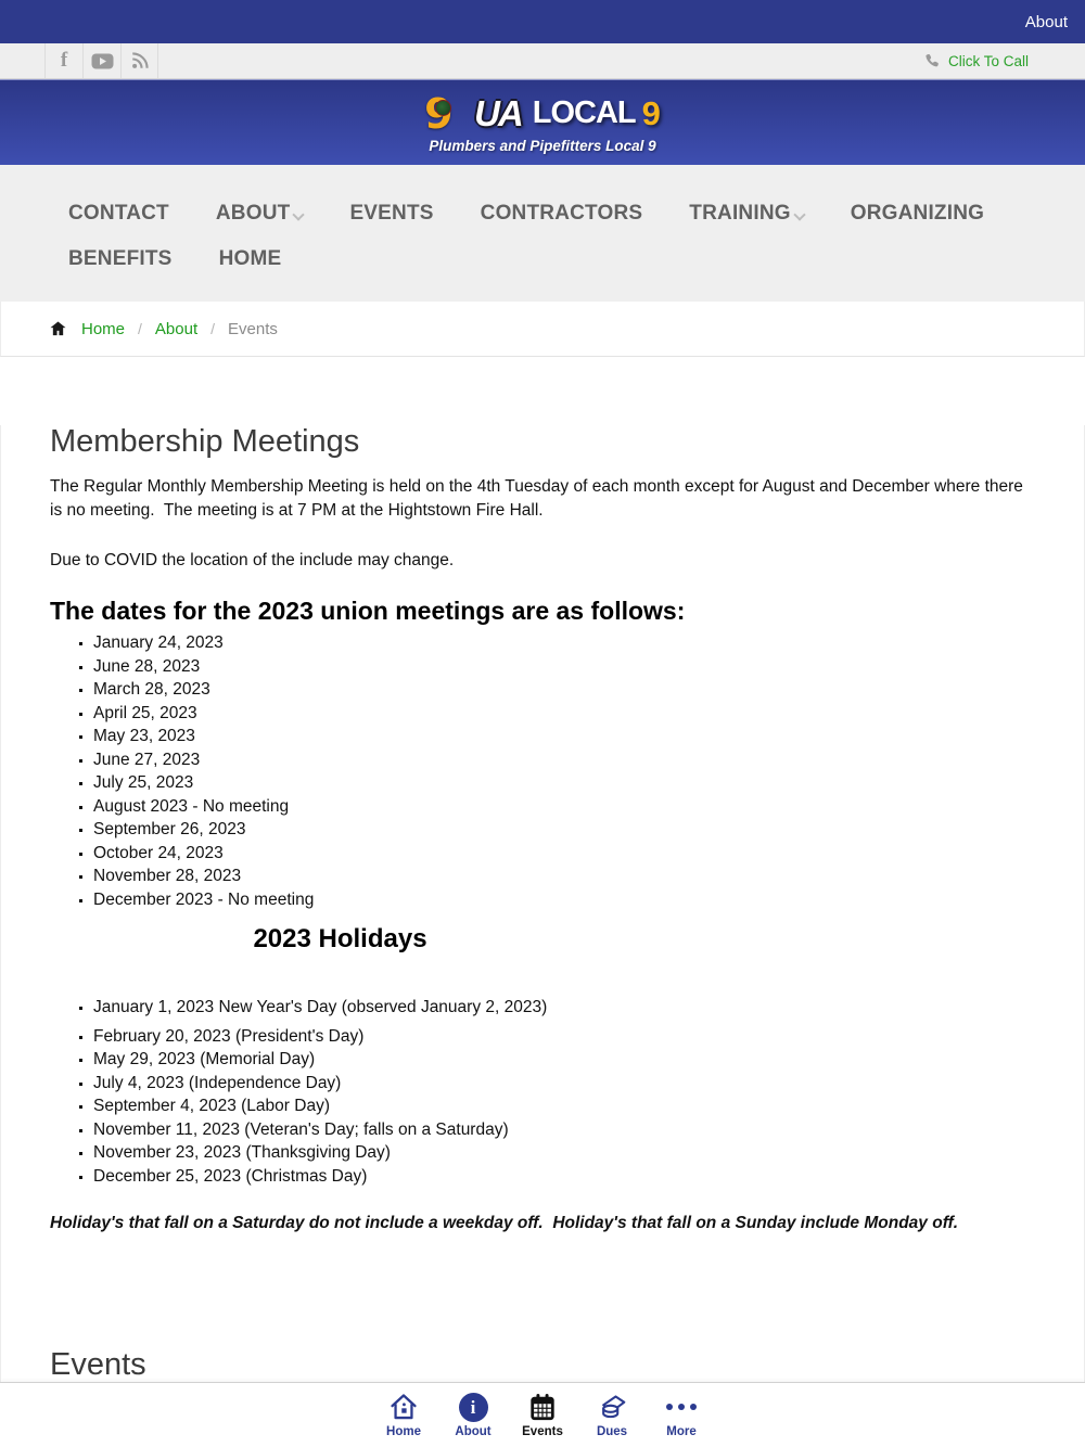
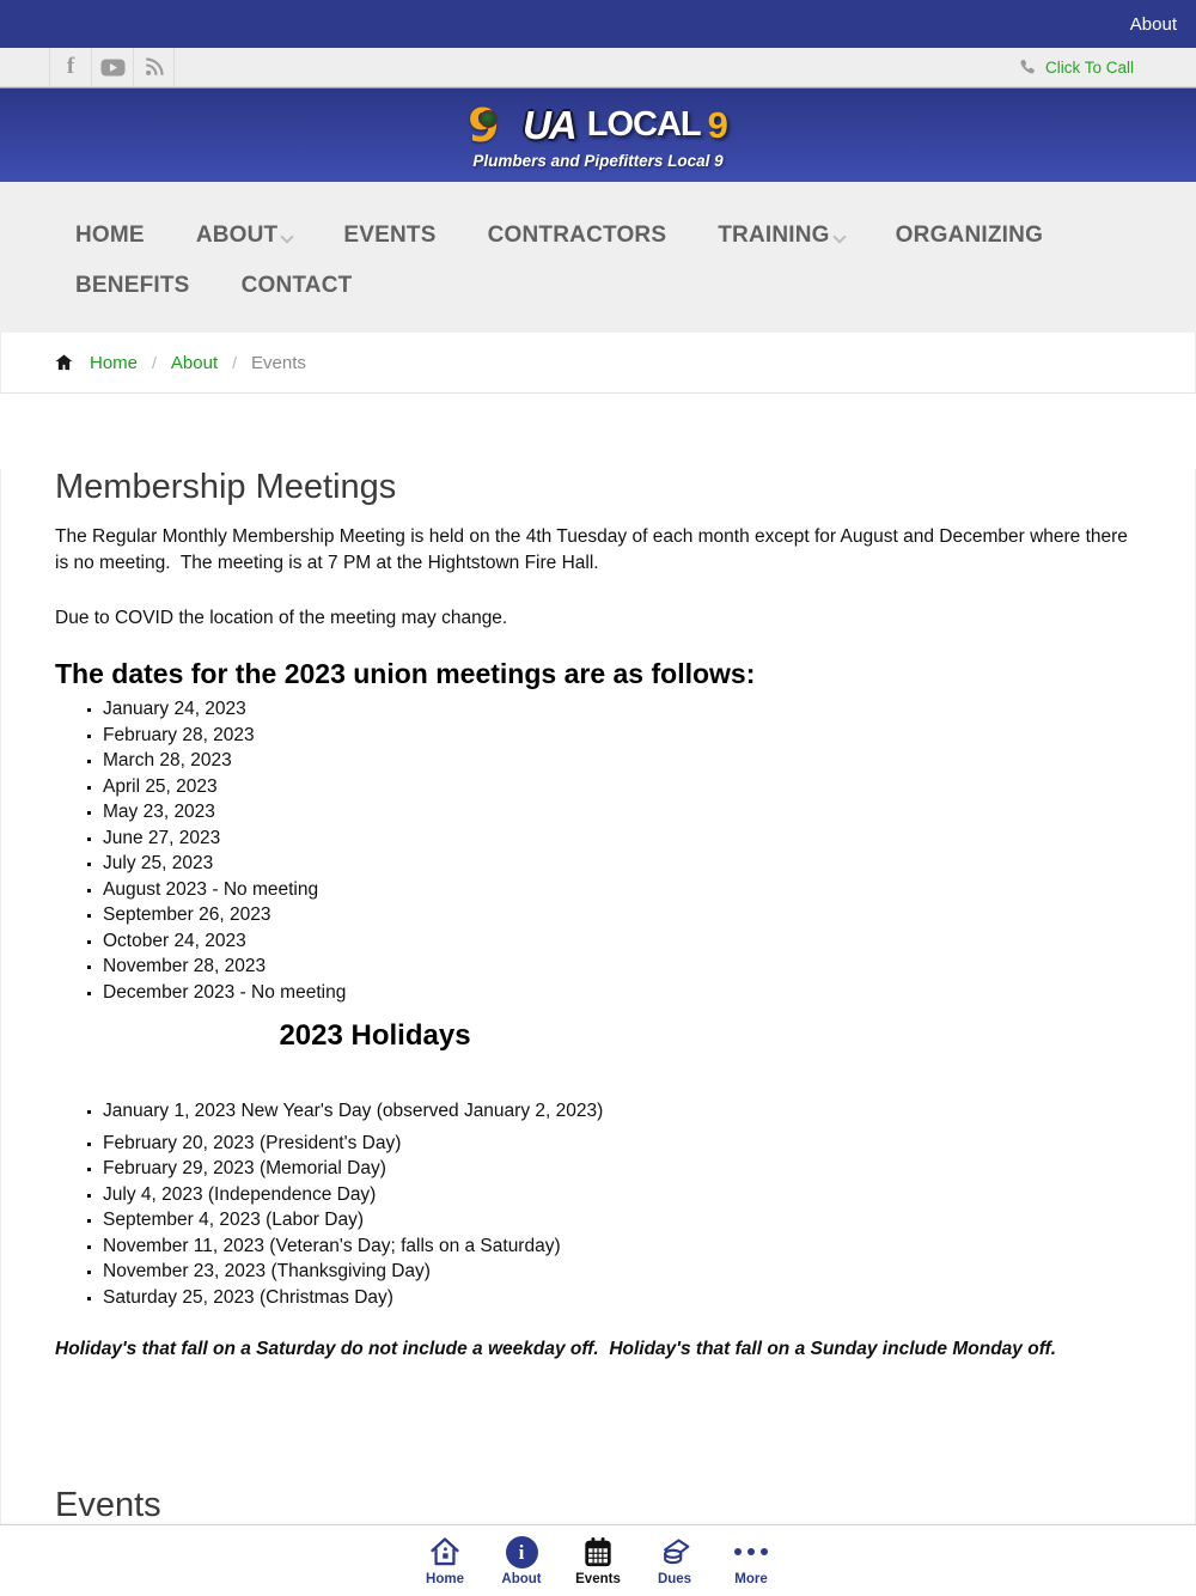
  About
  Click To Call
  UA
  LOCAL
  9
  Plumbers and Pipefitters Local 9
- CONTACT
+ HOME
  ABOUT
  EVENTS
  CONTRACTORS
  TRAINING
  ORGANIZING
  BENEFITS
- HOME
+ CONTACT
  Home
  /
  About
  /
  Events
  Membership Meetings
  The Regular Monthly Membership Meeting is held on the 4th Tuesday of each month except for August and December where there is no meeting. The meeting is at 7 PM at the Hightstown Fire Hall.
- Due to COVID the location of the include may change.
+ Due to COVID the location of the meeting may change.
  The dates for the 2023 union meetings are as follows:
  January 24, 2023
- June 28, 2023
+ February 28, 2023
  March 28, 2023
  April 25, 2023
  May 23, 2023
  June 27, 2023
  July 25, 2023
  August 2023 - No meeting
  September 26, 2023
  October 24, 2023
  November 28, 2023
  December 2023 - No meeting
  2023 Holidays
  January 1, 2023 New Year's Day (observed January 2, 2023)
  February 20, 2023 (President's Day)
- May 29, 2023 (Memorial Day)
+ February 29, 2023 (Memorial Day)
  July 4, 2023 (Independence Day)
  September 4, 2023 (Labor Day)
  November 11, 2023 (Veteran's Day; falls on a Saturday)
  November 23, 2023 (Thanksgiving Day)
- December 25, 2023 (Christmas Day)
+ Saturday 25, 2023 (Christmas Day)
  Holiday's that fall on a Saturday do not include a weekday off. Holiday's that fall on a Sunday include Monday off.
  Events
  Home
  About
  Events
  Dues
  More
